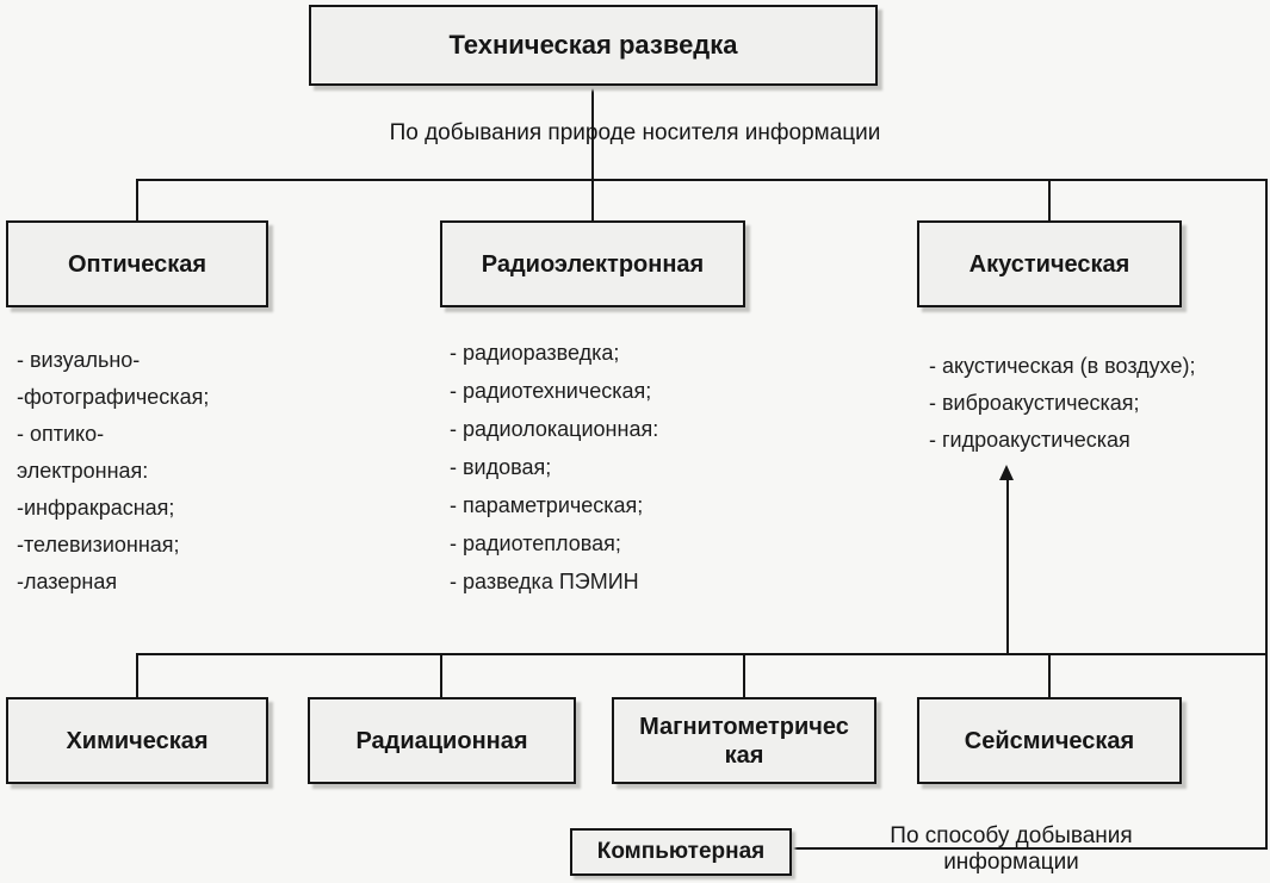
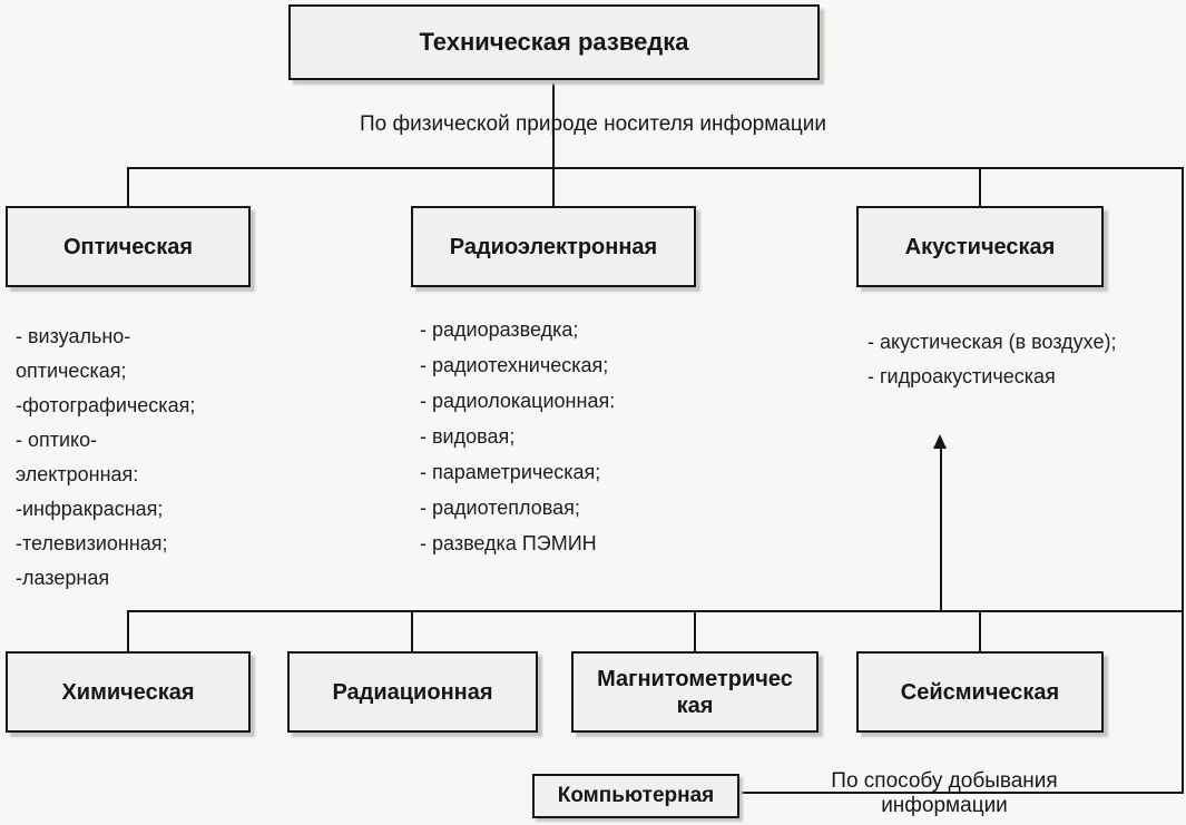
  Техническая разведка
- По добывания природе носителя информации
+ По физической природе носителя информации
  Оптическая
  Радиоэлектронная
  Акустическая
  - визуально-
+ оптическая;
  -фотографическая;
  - оптико-
  электронная:
  -инфракрасная;
  -телевизионная;
  -лазерная
  - радиоразведка;
  - радиотехническая;
  - радиолокационная:
  - видовая;
  - параметрическая;
  - радиотепловая;
  - разведка ПЭМИН
  - акустическая (в воздухе);
- - виброакустическая;
  - гидроакустическая
  Химическая
  Радиационная
  Магнитометричес
  кая
  Сейсмическая
  Компьютерная
  По способу добывания
  информации
